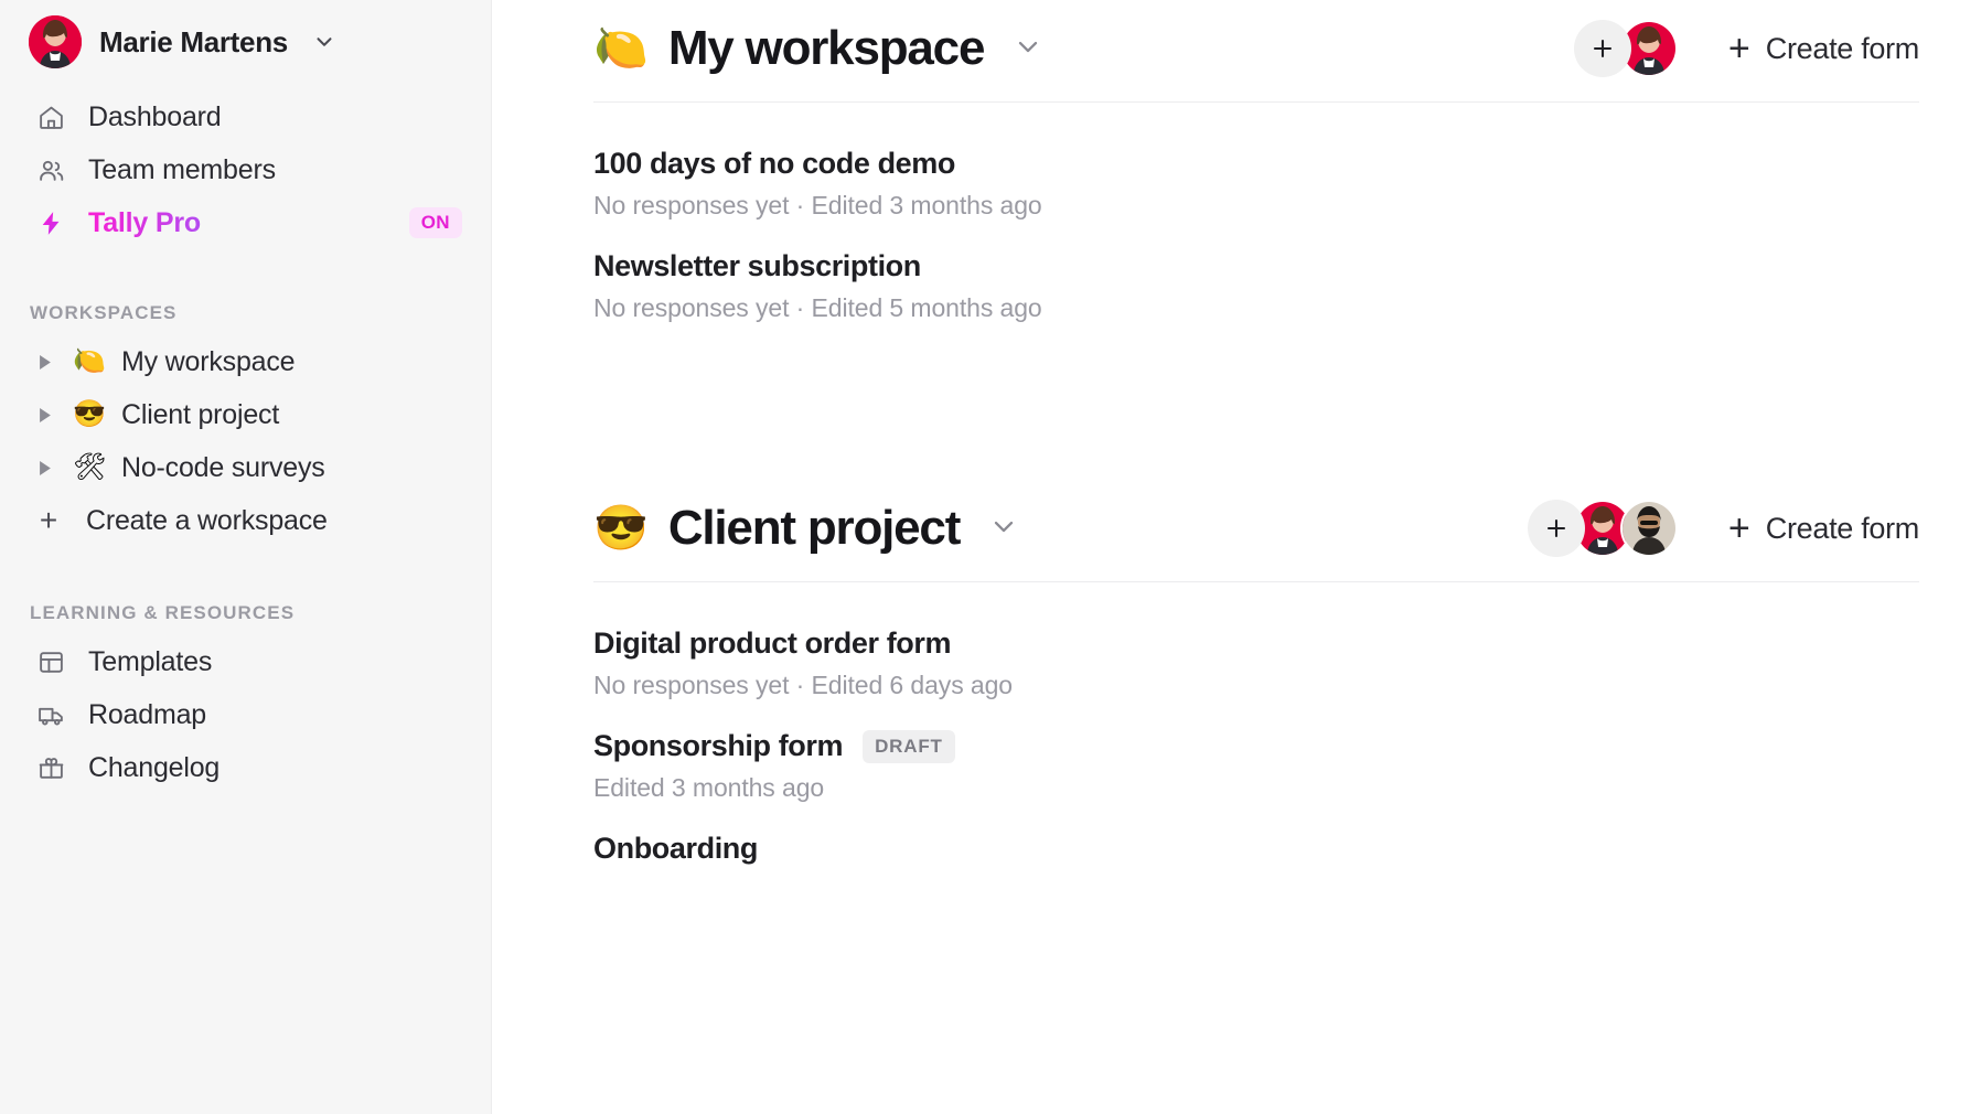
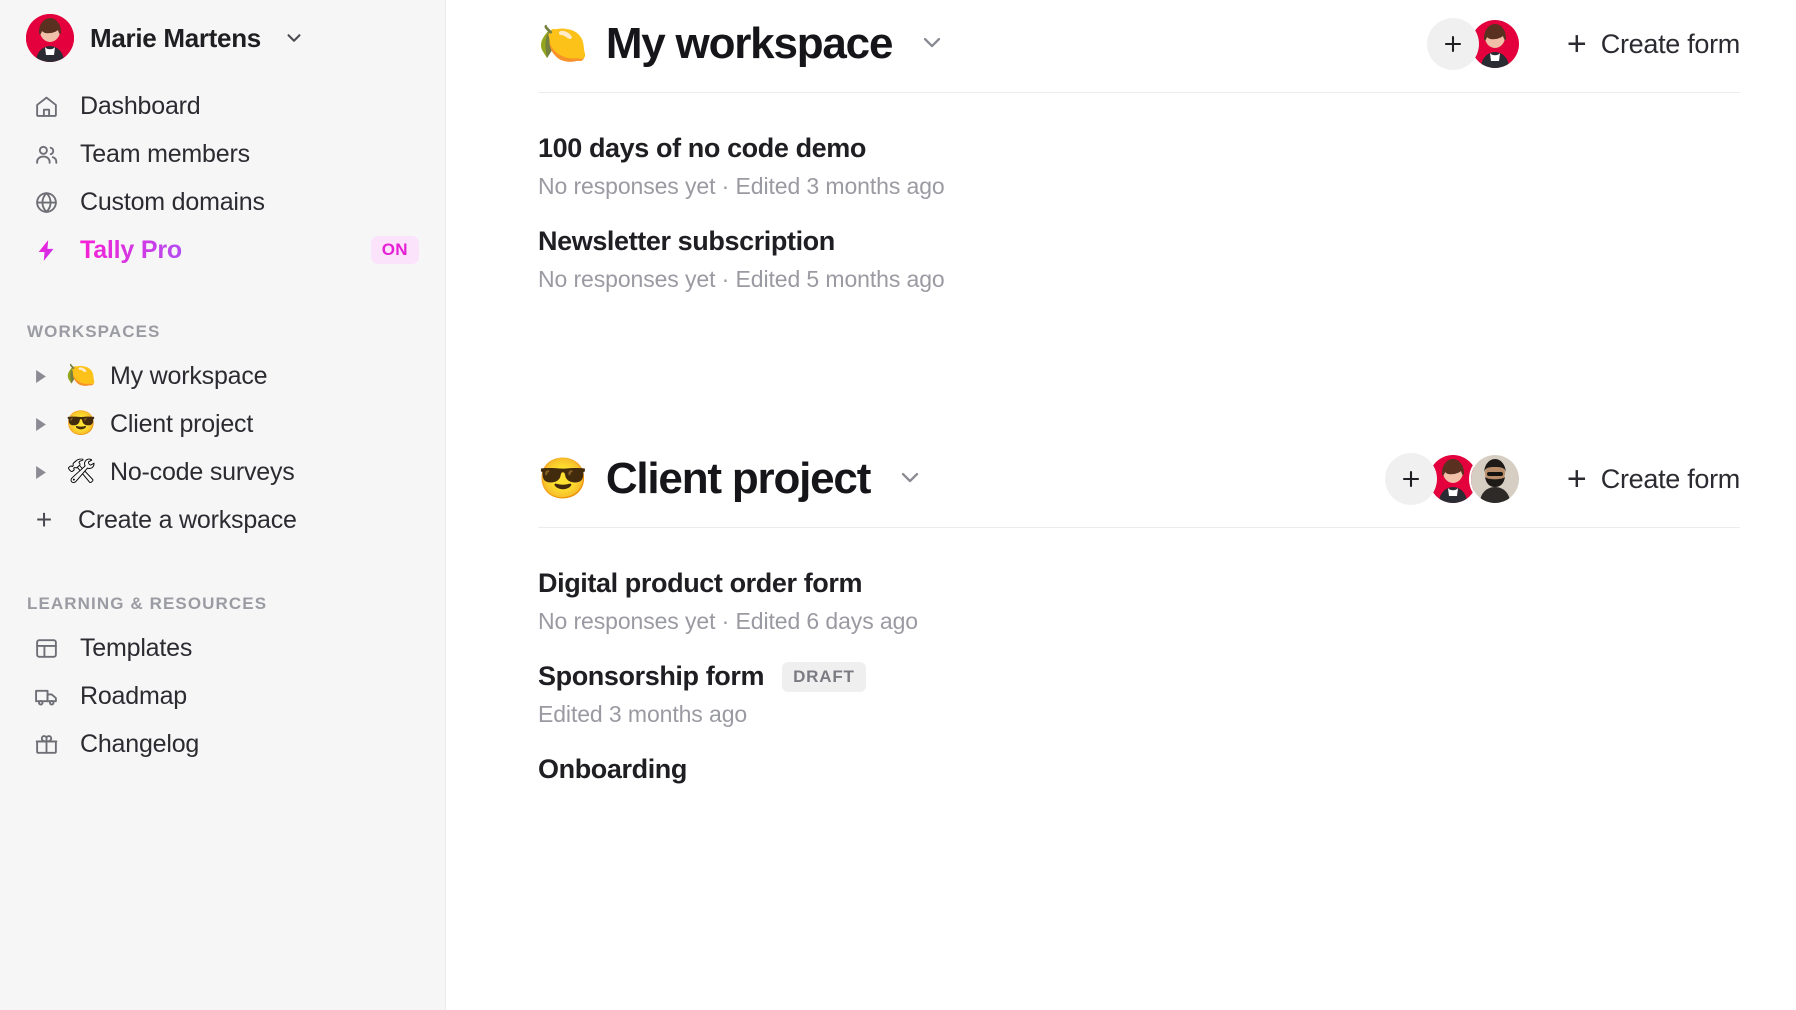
  Marie Martens
  Dashboard
  Team members
+ Custom domains
  Tally Pro
  ON
  WORKSPACES
  🍋
  My workspace
  😎
  Client project
  🛠
  No-code surveys
  +
  Create a workspace
  LEARNING & RESOURCES
  Templates
  Roadmap
  Changelog
  🍋
  My workspace
  +
  Create form
  100 days of no code demo
  No responses yet · Edited 3 months ago
  Newsletter subscription
  No responses yet · Edited 5 months ago
  😎
  Client project
  +
  Create form
  Digital product order form
  No responses yet · Edited 6 days ago
  Sponsorship form
  DRAFT
  Edited 3 months ago
  Onboarding
